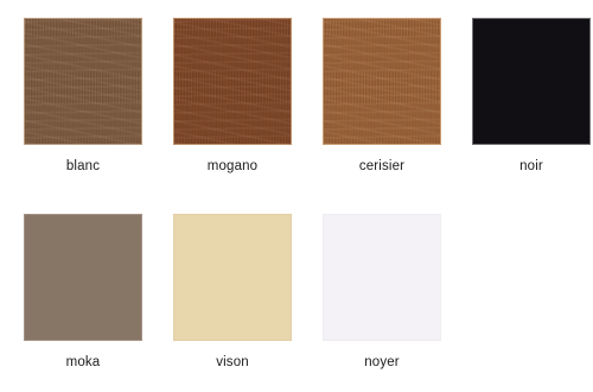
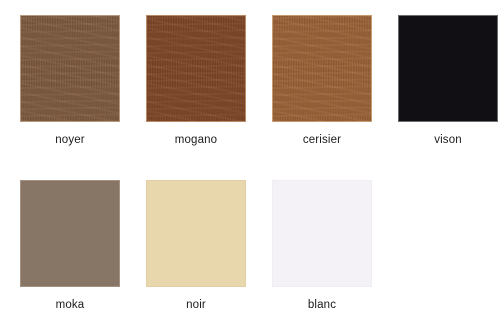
- blanc
+ noyer
  mogano
  cerisier
- noir
+ vison
  moka
- vison
+ noir
- noyer
+ blanc
